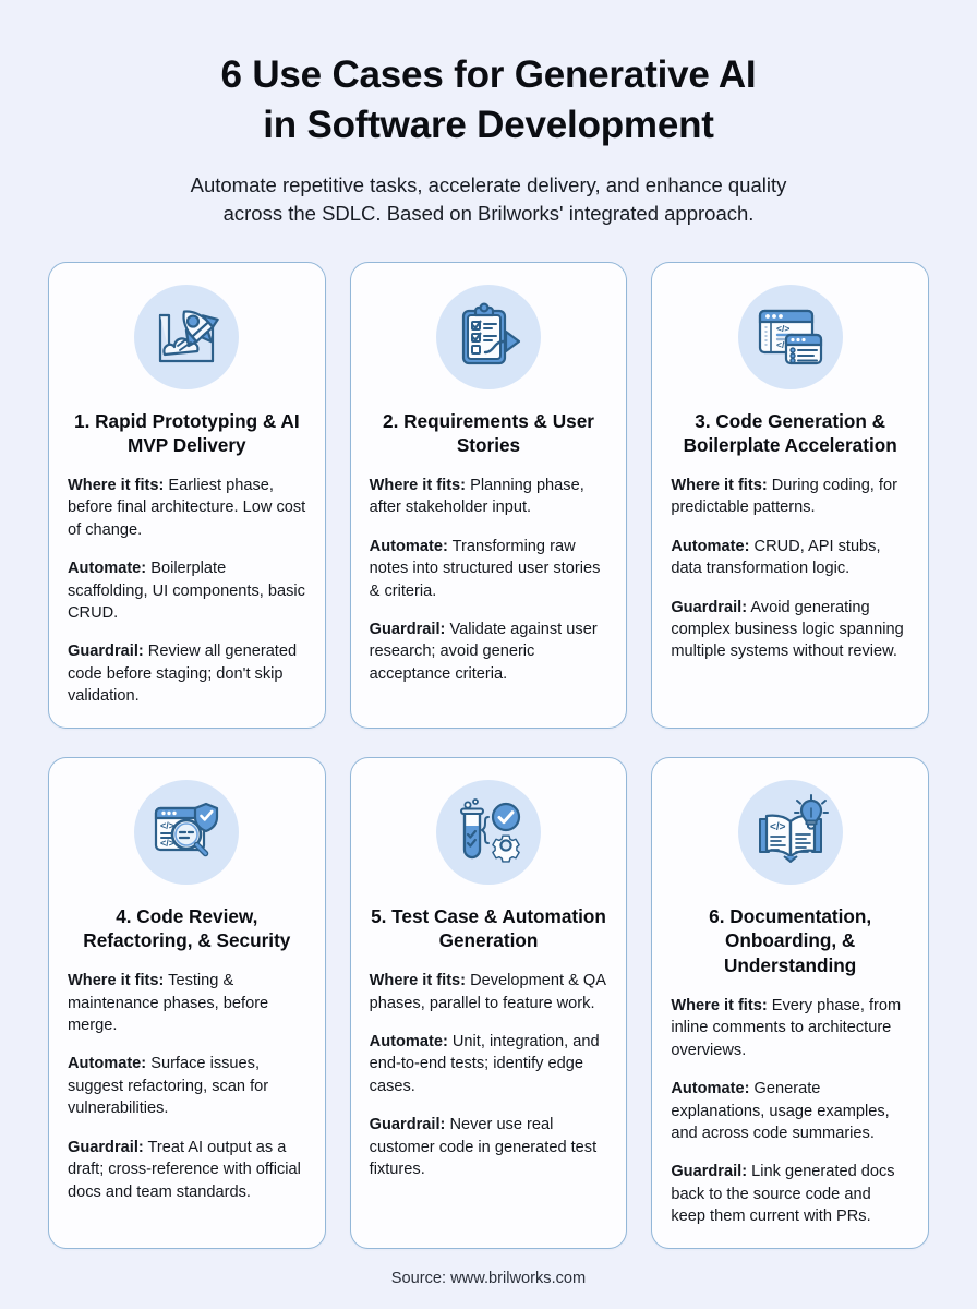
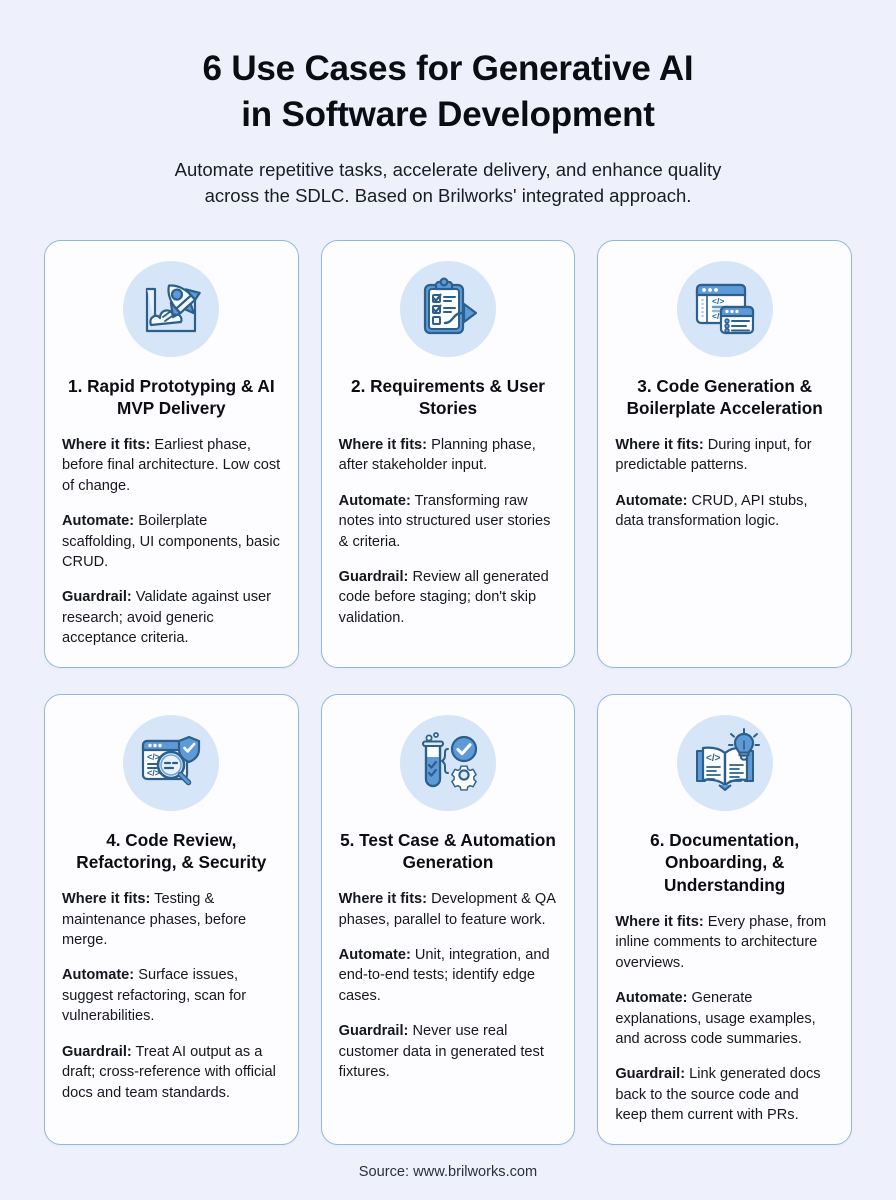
  6 Use Cases for Generative AI
  in Software Development
  Automate repetitive tasks, accelerate delivery, and enhance quality
  across the SDLC. Based on Brilworks' integrated approach.
  1. Rapid Prototyping & AI MVP Delivery
  Where it fits: Earliest phase, before final architecture. Low cost of change.
  Automate: Boilerplate scaffolding, UI components, basic CRUD.
- Guardrail: Review all generated code before staging; don't skip validation.
+ Guardrail: Validate against user research; avoid generic acceptance criteria.
  2. Requirements & User Stories
  Where it fits: Planning phase, after stakeholder input.
  Automate: Transforming raw notes into structured user stories & criteria.
- Guardrail: Validate against user research; avoid generic acceptance criteria.
+ Guardrail: Review all generated code before staging; don't skip validation.
  </>
  3. Code Generation & Boilerplate Acceleration
- Where it fits: During coding, for predictable patterns.
+ Where it fits: During input, for predictable patterns.
  Automate: CRUD, API stubs, data transformation logic.
- Guardrail: Avoid generating complex business logic spanning multiple systems without review.
  </>
  </>
  4. Code Review, Refactoring, & Security
  Where it fits: Testing & maintenance phases, before merge.
  Automate: Surface issues, suggest refactoring, scan for vulnerabilities.
  Guardrail: Treat AI output as a draft; cross-reference with official docs and team standards.
  5. Test Case & Automation Generation
  Where it fits: Development & QA phases, parallel to feature work.
  Automate: Unit, integration, and end-to-end tests; identify edge cases.
- Guardrail: Never use real customer code in generated test fixtures.
+ Guardrail: Never use real customer data in generated test fixtures.
  </>
  6. Documentation, Onboarding, & Understanding
  Where it fits: Every phase, from inline comments to architecture overviews.
  Automate: Generate explanations, usage examples, and across code summaries.
  Guardrail: Link generated docs back to the source code and keep them current with PRs.
  Source: www.brilworks.com
